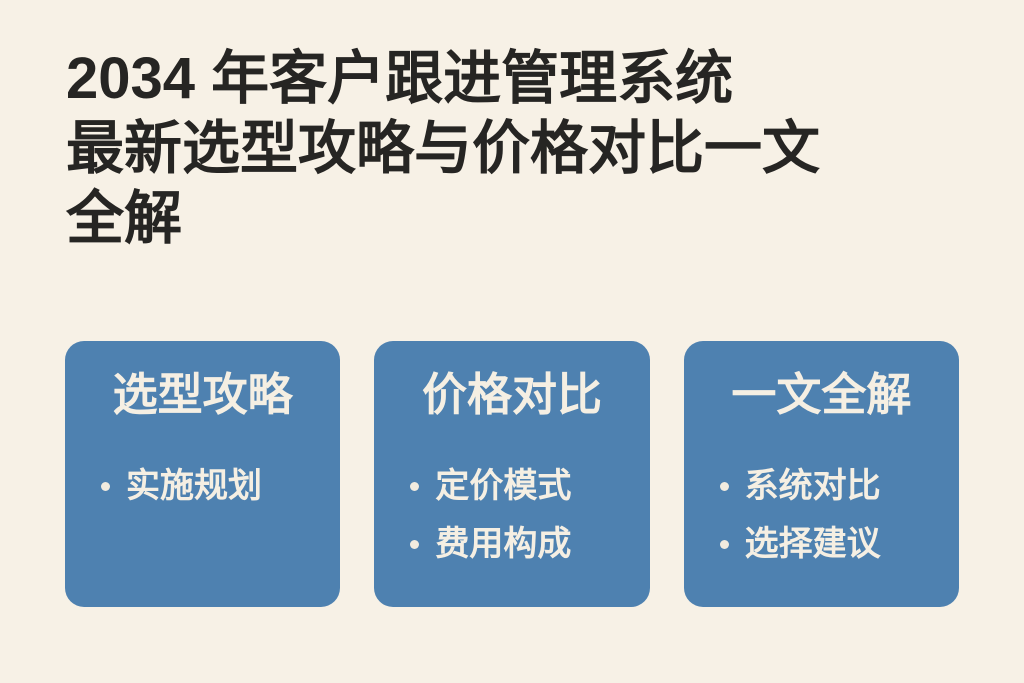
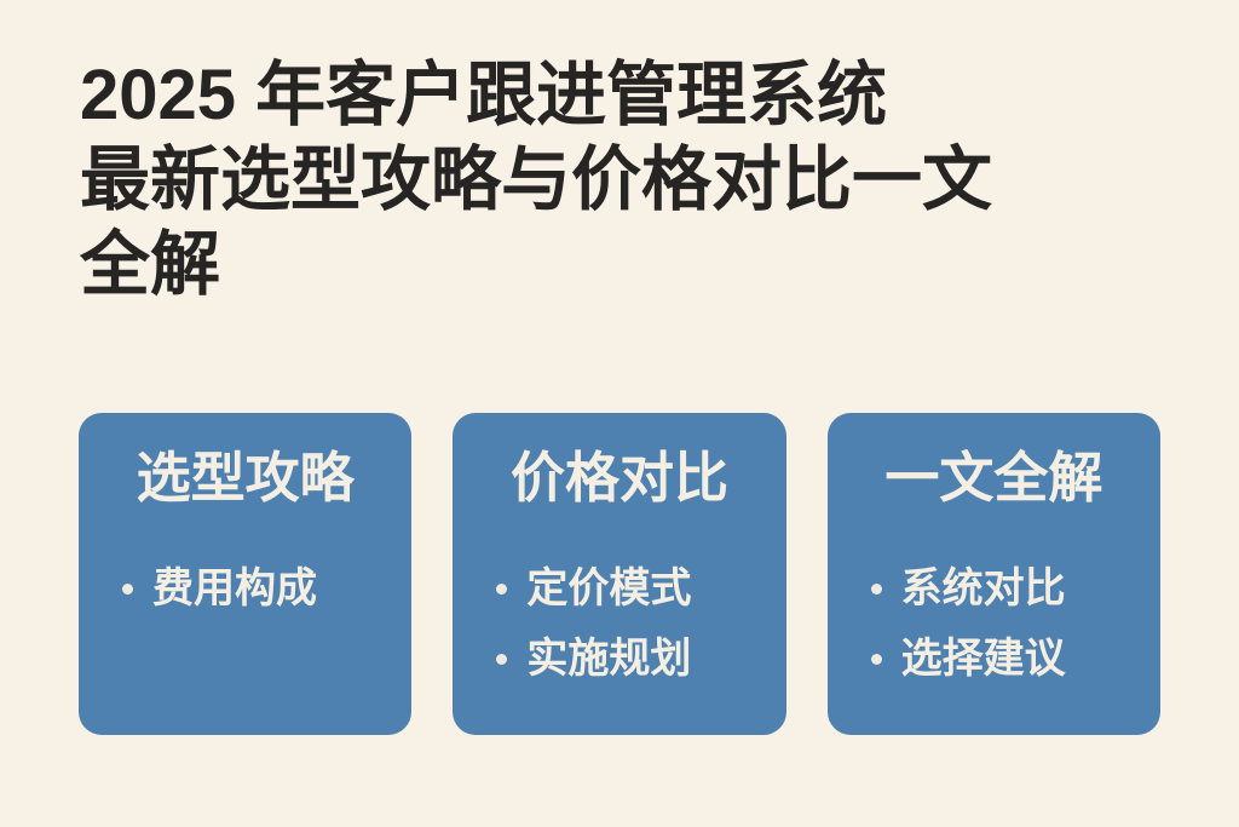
- 2034 年客户跟进管理系统
+ 2025 年客户跟进管理系统
  最新选型攻略与价格对比一文
  全解
  选型攻略
- 实施规划
+ 费用构成
  价格对比
  定价模式
- 费用构成
+ 实施规划
  一文全解
  系统对比
  选择建议
